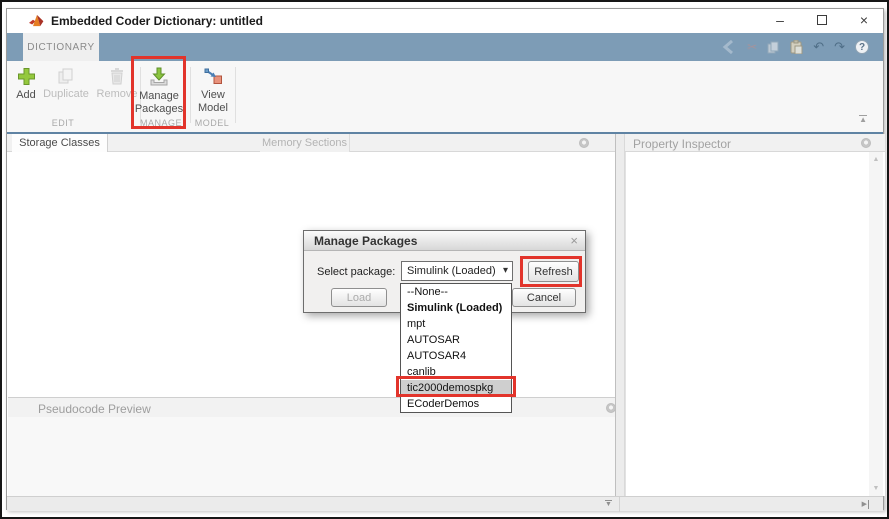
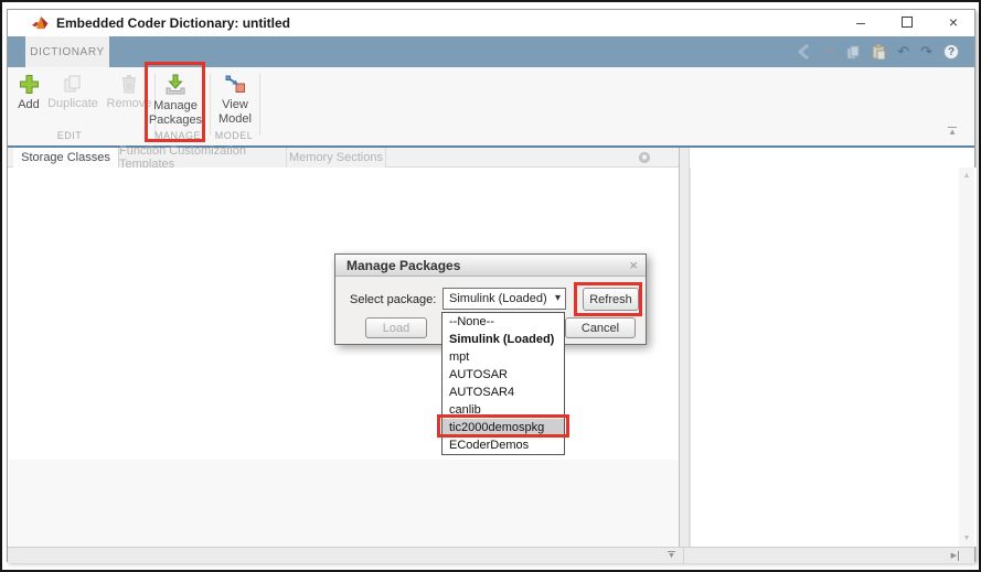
  Embedded Coder Dictionary: untitled
  –
  ×
  DICTIONARY
  ✂
  ↶
  ↷
  ?
  Add
  Duplicate
  Remove
  Manage Packages
  View Model
  EDIT
  MANAGE
  MODEL
  ▲
  Storage Classes
+ Function Customization Templates
  Memory Sections
- Pseudocode Preview
- Property Inspector
  Manage Packages
  ×
  Select package:
  Simulink (Loaded)
  ▾
  Refresh
  Load
  Cancel
  --None--
  Simulink (Loaded)
  mpt
  AUTOSAR
  AUTOSAR4
  canlib
  tic2000demospkg
  ECoderDemos
